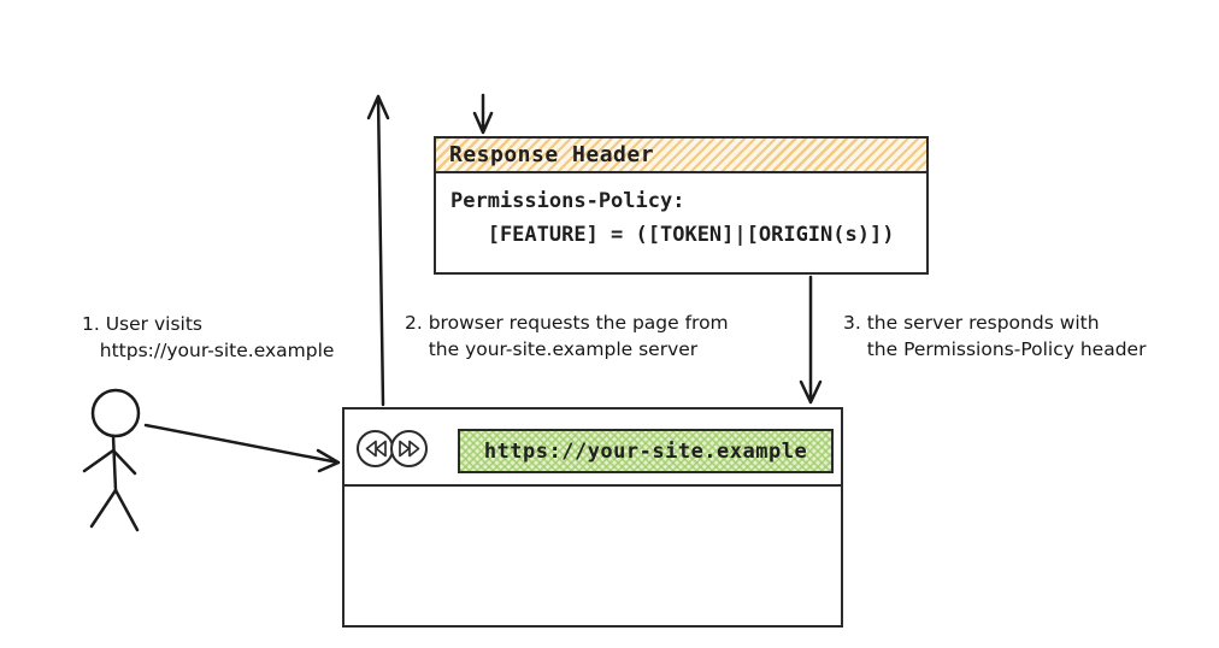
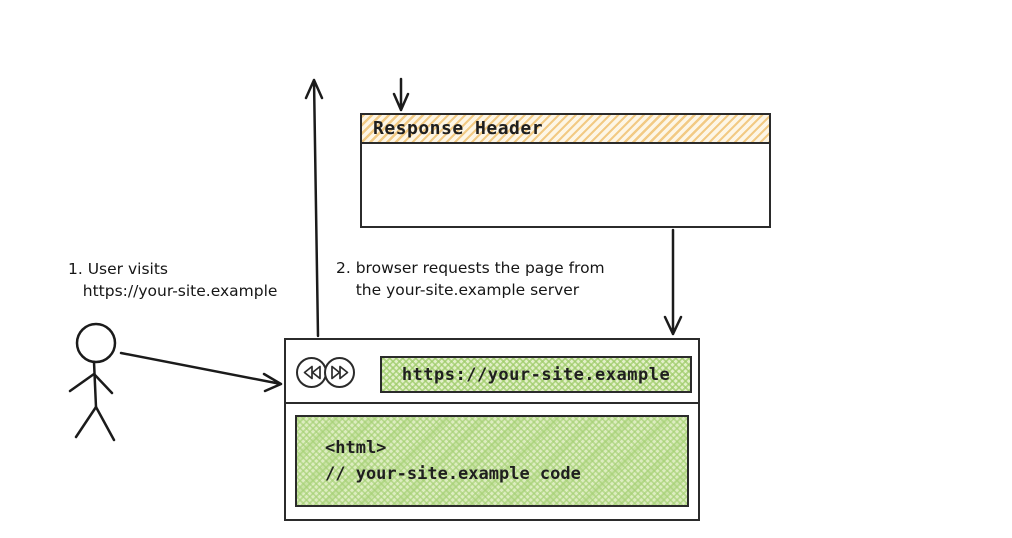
  Response Header
- Permissions-Policy:
- [FEATURE] = ([TOKEN]|[ORIGIN(s)])
  1. User visits
  https://your-site.example
  2. browser requests the page from
  the your-site.example server
- 3. the server responds with
- the Permissions-Policy header
  https://your-site.example
+ <html>
+ // your-site.example code
